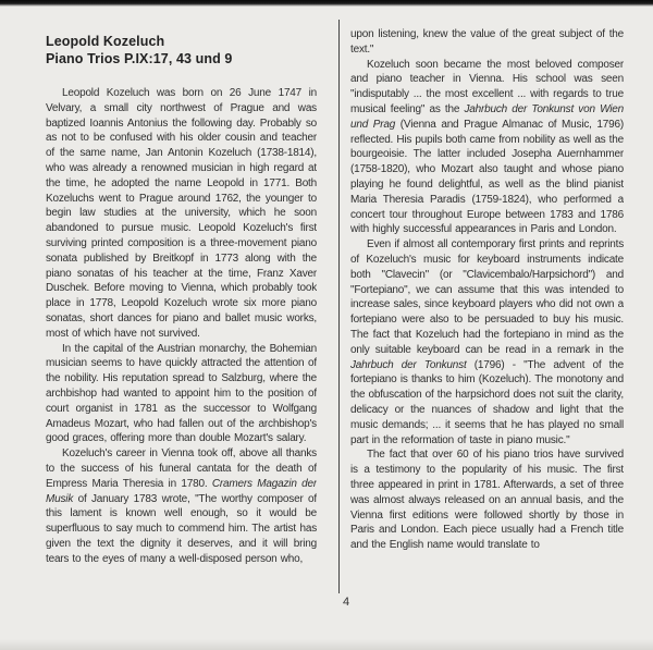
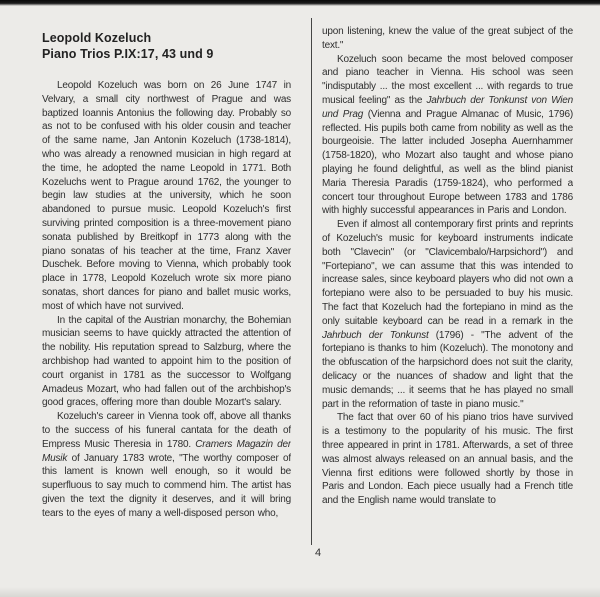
  Leopold Kozeluch
  Piano Trios P.IX:17, 43 und 9
  Leopold Kozeluch was born on 26 June 1747 in Velvary, a small city northwest of Prague and was baptized Ioannis Antonius the following day. Probably so as not to be confused with his older cousin and teacher of the same name, Jan Antonin Kozeluch (1738-1814), who was already a renowned musician in high regard at the time, he adopted the name Leopold in 1771. Both Kozeluchs went to Prague around 1762, the younger to begin law studies at the university, which he soon abandoned to pursue music. Leopold Kozeluch's first surviving printed composition is a three-movement piano sonata published by Breitkopf in 1773 along with the piano sonatas of his teacher at the time, Franz Xaver Duschek. Before moving to Vienna, which probably took place in 1778, Leopold Kozeluch wrote six more piano sonatas, short dances for piano and ballet music works, most of which have not survived.
  In the capital of the Austrian monarchy, the Bohemian musician seems to have quickly attracted the attention of the nobility. His reputation spread to Salzburg, where the archbishop had wanted to appoint him to the position of court organist in 1781 as the successor to Wolfgang Amadeus Mozart, who had fallen out of the archbishop's good graces, offering more than double Mozart's salary.
- Kozeluch's career in Vienna took off, above all thanks to the success of his funeral cantata for the death of Empress Maria Theresia in 1780. Cramers Magazin der Musik of January 1783 wrote, "The worthy composer of this lament is known well enough, so it would be superfluous to say much to commend him. The artist has given the text the dignity it deserves, and it will bring tears to the eyes of many a well-disposed person who,
+ Kozeluch's career in Vienna took off, above all thanks to the success of his funeral cantata for the death of Empress Music Theresia in 1780. Cramers Magazin der Musik of January 1783 wrote, "The worthy composer of this lament is known well enough, so it would be superfluous to say much to commend him. The artist has given the text the dignity it deserves, and it will bring tears to the eyes of many a well-disposed person who,
  upon listening, knew the value of the great subject of the text."
  Kozeluch soon became the most beloved composer and piano teacher in Vienna. His school was seen "indisputably ... the most excellent ... with regards to true musical feeling" as the Jahrbuch der Tonkunst von Wien und Prag (Vienna and Prague Almanac of Music, 1796) reflected. His pupils both came from nobility as well as the bourgeoisie. The latter included Josepha Auernhammer (1758-1820), who Mozart also taught and whose piano playing he found delightful, as well as the blind pianist Maria Theresia Paradis (1759-1824), who performed a concert tour throughout Europe between 1783 and 1786 with highly successful appearances in Paris and London.
  Even if almost all contemporary first prints and reprints of Kozeluch's music for keyboard instruments indicate both "Clavecin" (or "Clavicembalo/Harpsichord") and "Fortepiano", we can assume that this was intended to increase sales, since keyboard players who did not own a fortepiano were also to be persuaded to buy his music. The fact that Kozeluch had the fortepiano in mind as the only suitable keyboard can be read in a remark in the Jahrbuch der Tonkunst (1796) - "The advent of the fortepiano is thanks to him (Kozeluch). The monotony and the obfuscation of the harpsichord does not suit the clarity, delicacy or the nuances of shadow and light that the music demands; ... it seems that he has played no small part in the reformation of taste in piano music."
  The fact that over 60 of his piano trios have survived is a testimony to the popularity of his music. The first three appeared in print in 1781. Afterwards, a set of three was almost always released on an annual basis, and the Vienna first editions were followed shortly by those in Paris and London. Each piece usually had a French title and the English name would translate to
  4
